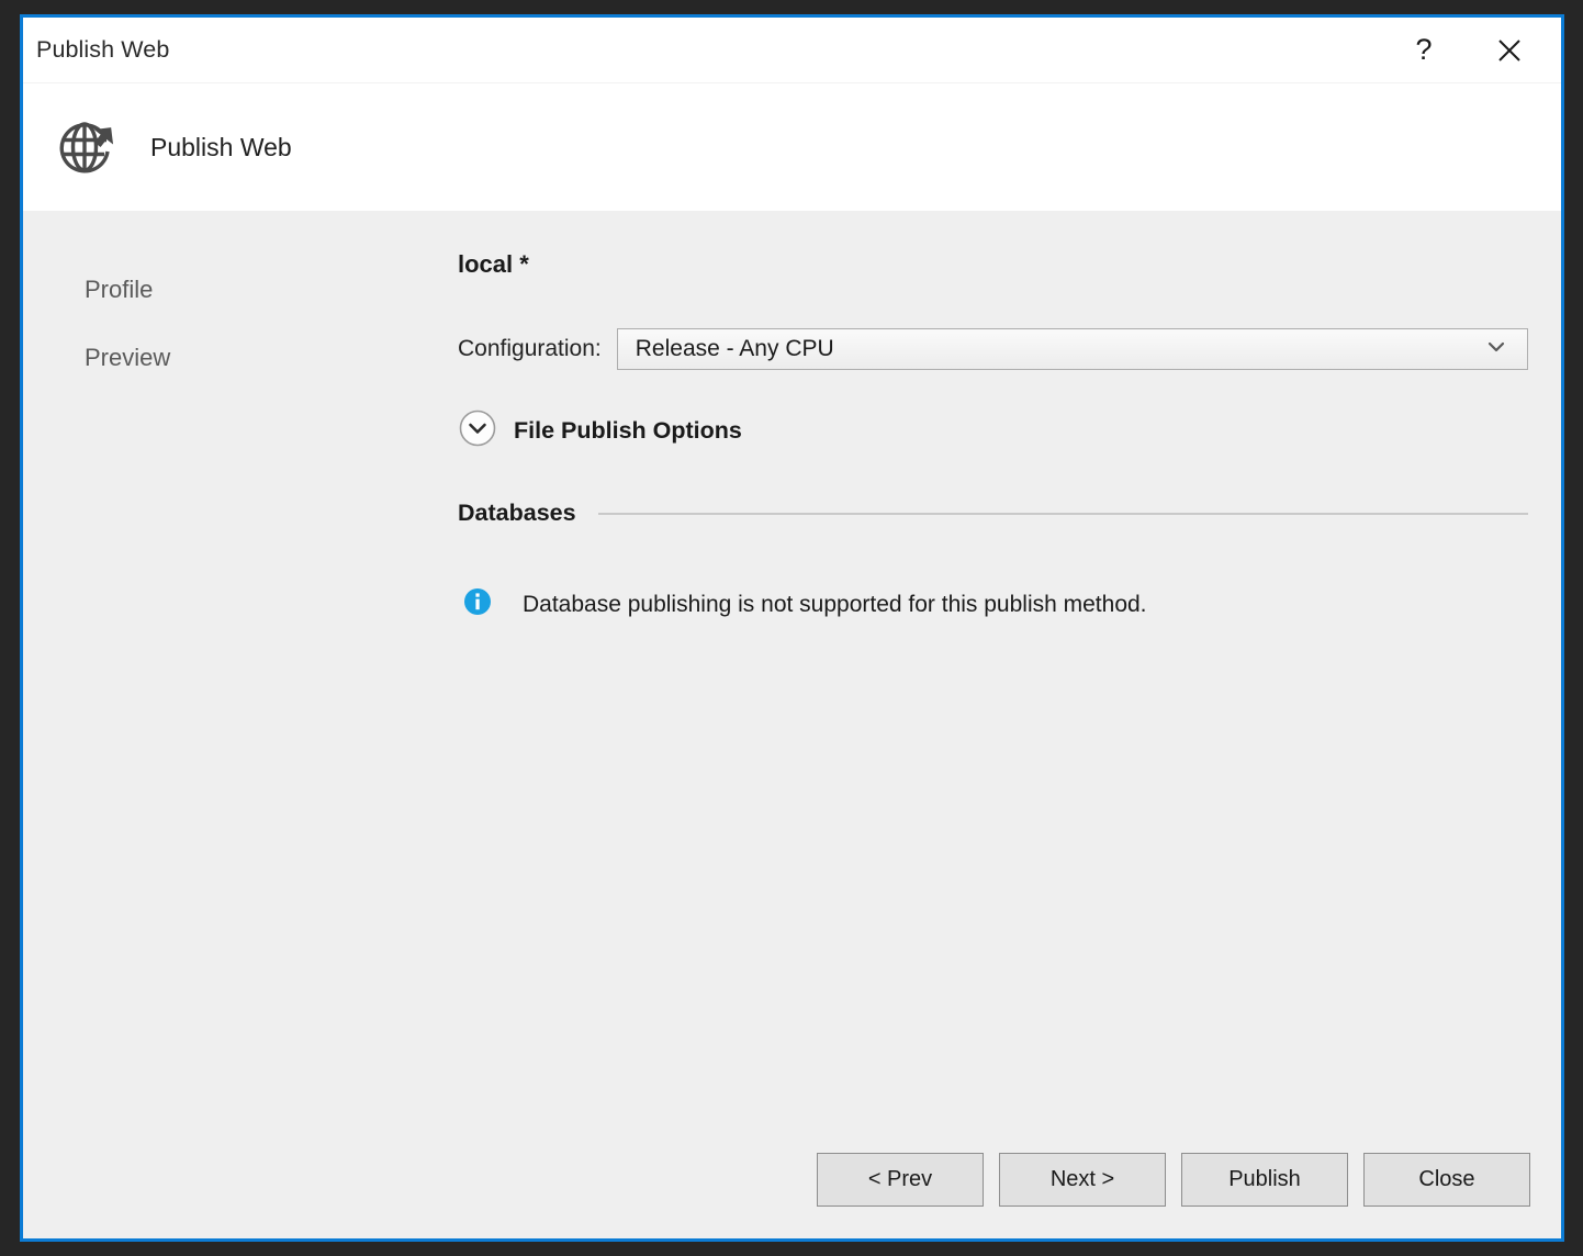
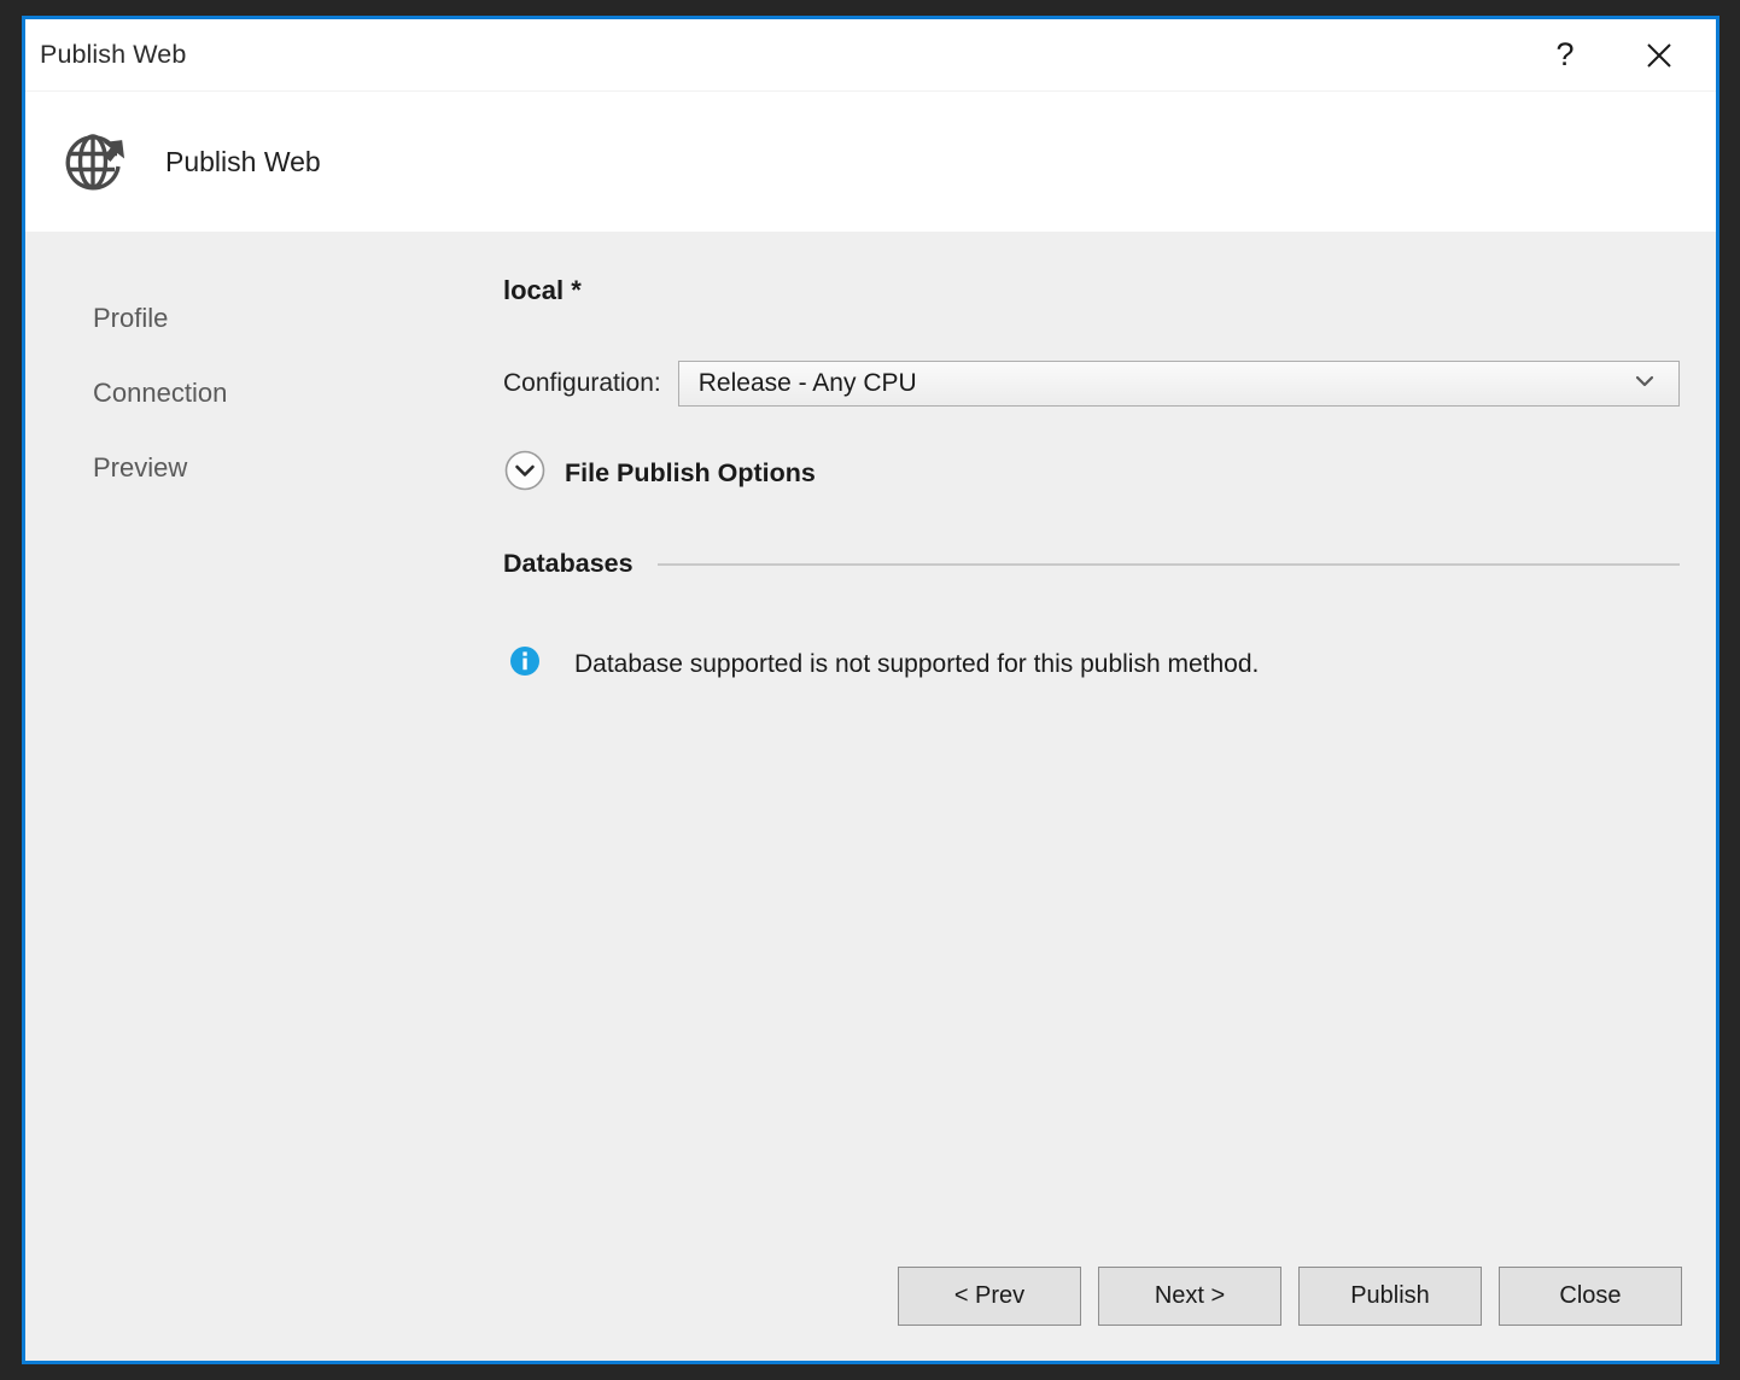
  Publish Web
  ?
  Publish Web
  Profile
+ Connection
  Preview
  local *
  Configuration:
  Release - Any CPU
  File Publish Options
  Databases
- Database publishing is not supported for this publish method.
+ Database supported is not supported for this publish method.
  < Prev
  Next >
  Publish
  Close
